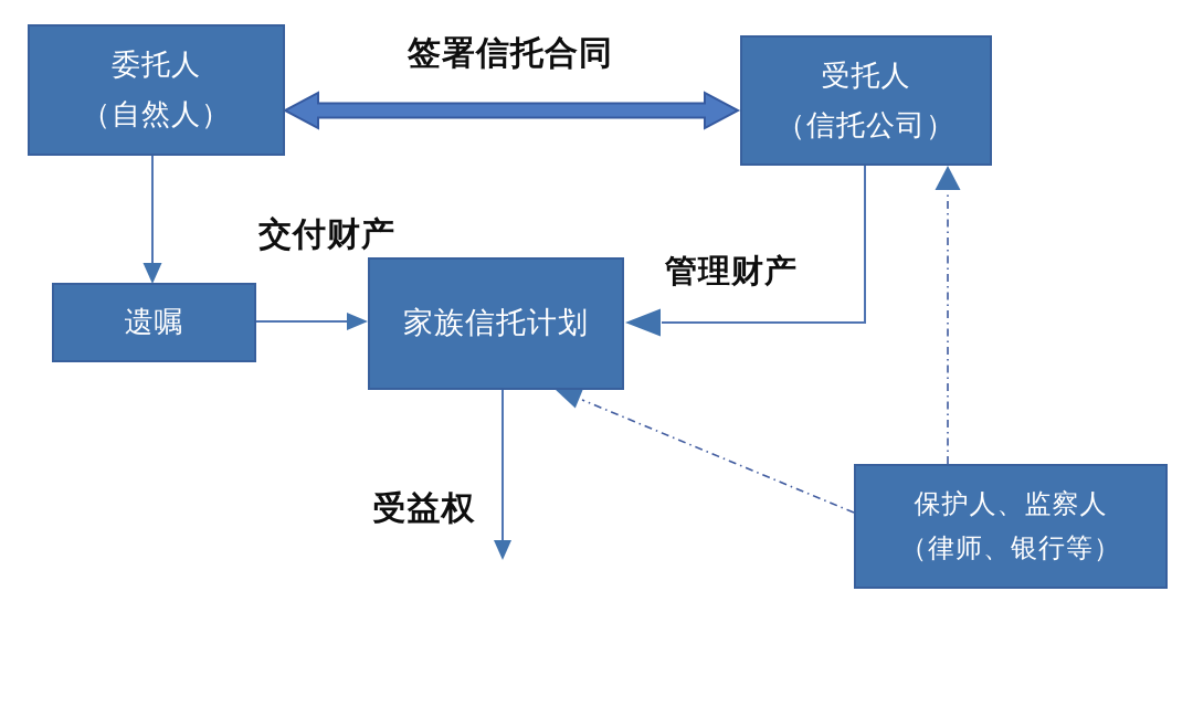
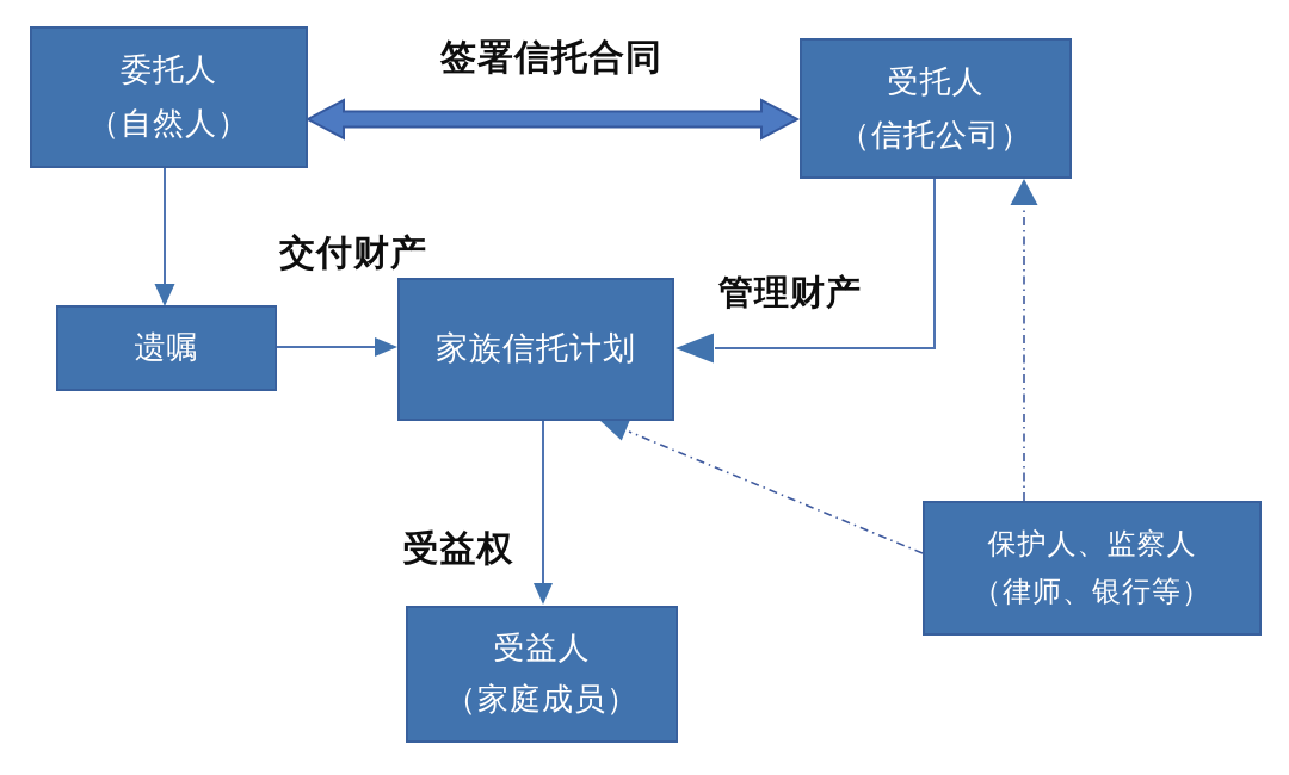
  委托人
  （自然人）
  受托人
  （信托公司）
  遗嘱
  家族信托计划
+ 受益人
+ （家庭成员）
  保护人、监察人
  （律师、银行等）
  签署信托合同
  交付财产
  管理财产
  受益权
